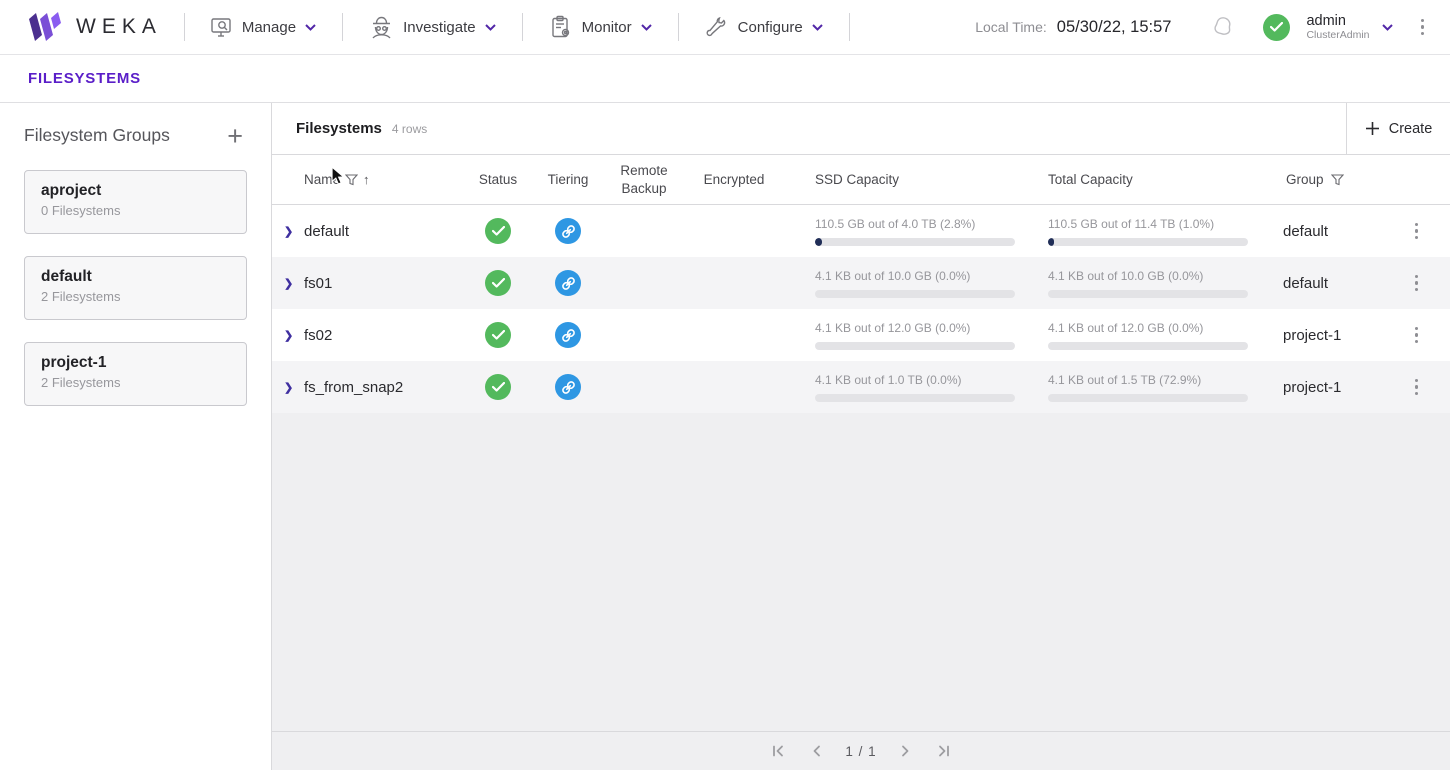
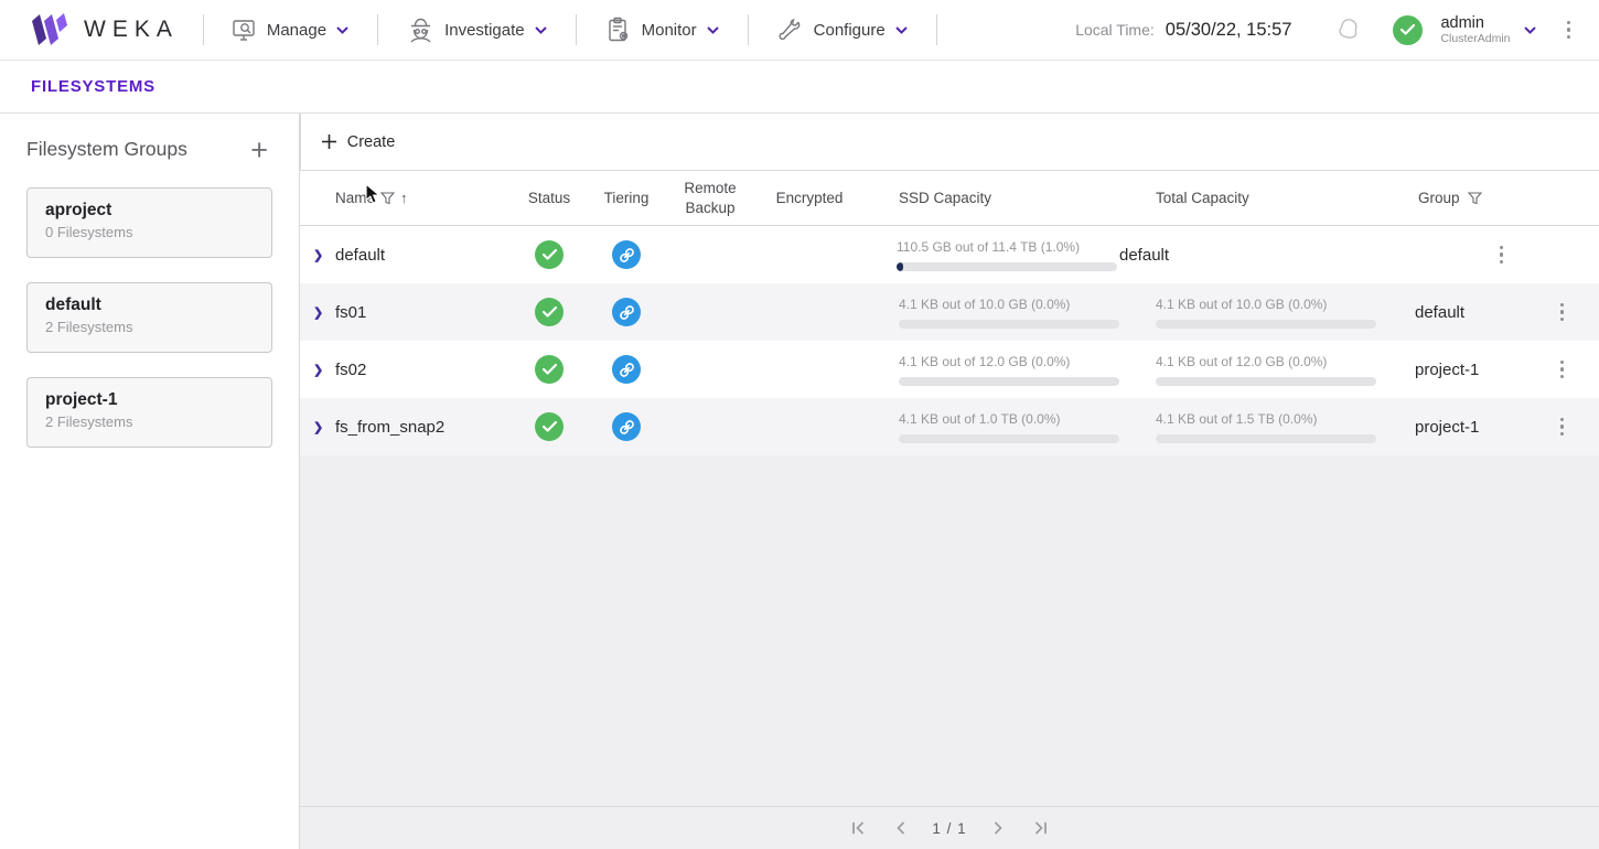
  WEKA
  Manage
  Investigate
  Monitor
  Configure
  Local Time:
  05/30/22, 15:57
  admin
  ClusterAdmin
  FILESYSTEMS
  Filesystem Groups
  +
  aproject
  0 Filesystems
  default
  2 Filesystems
  project-1
  2 Filesystems
- Filesystems
- 4 rows
  Create
  Nam
  ↑
  Status
  Tiering
  Remote Backup
  Encrypted
  SSD Capacity
  Total Capacity
  Group
  ❯
  default
- 110.5 GB out of 4.0 TB (2.8%)
  110.5 GB out of 11.4 TB (1.0%)
  default
  ❯
  fs01
  4.1 KB out of 10.0 GB (0.0%)
  4.1 KB out of 10.0 GB (0.0%)
  default
  ❯
  fs02
  4.1 KB out of 12.0 GB (0.0%)
  4.1 KB out of 12.0 GB (0.0%)
  project-1
  ❯
  fs_from_snap2
  4.1 KB out of 1.0 TB (0.0%)
- 4.1 KB out of 1.5 TB (72.9%)
+ 4.1 KB out of 1.5 TB (0.0%)
  project-1
  1 / 1
